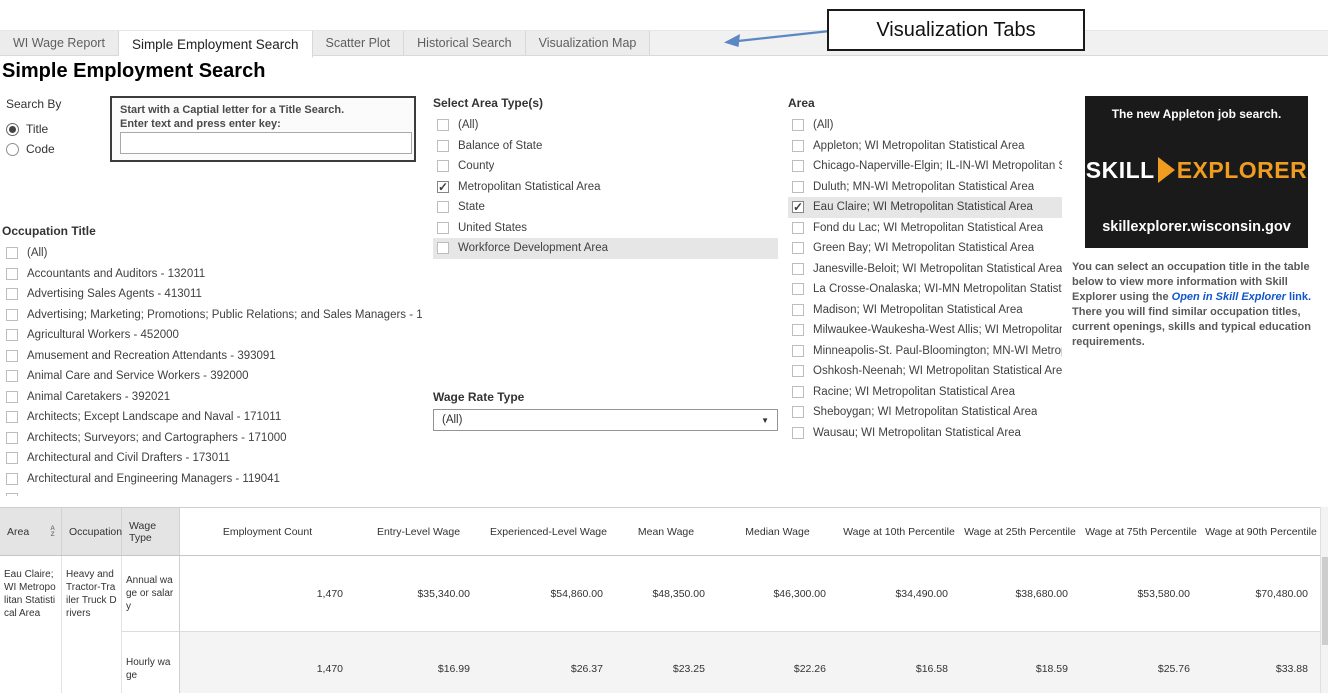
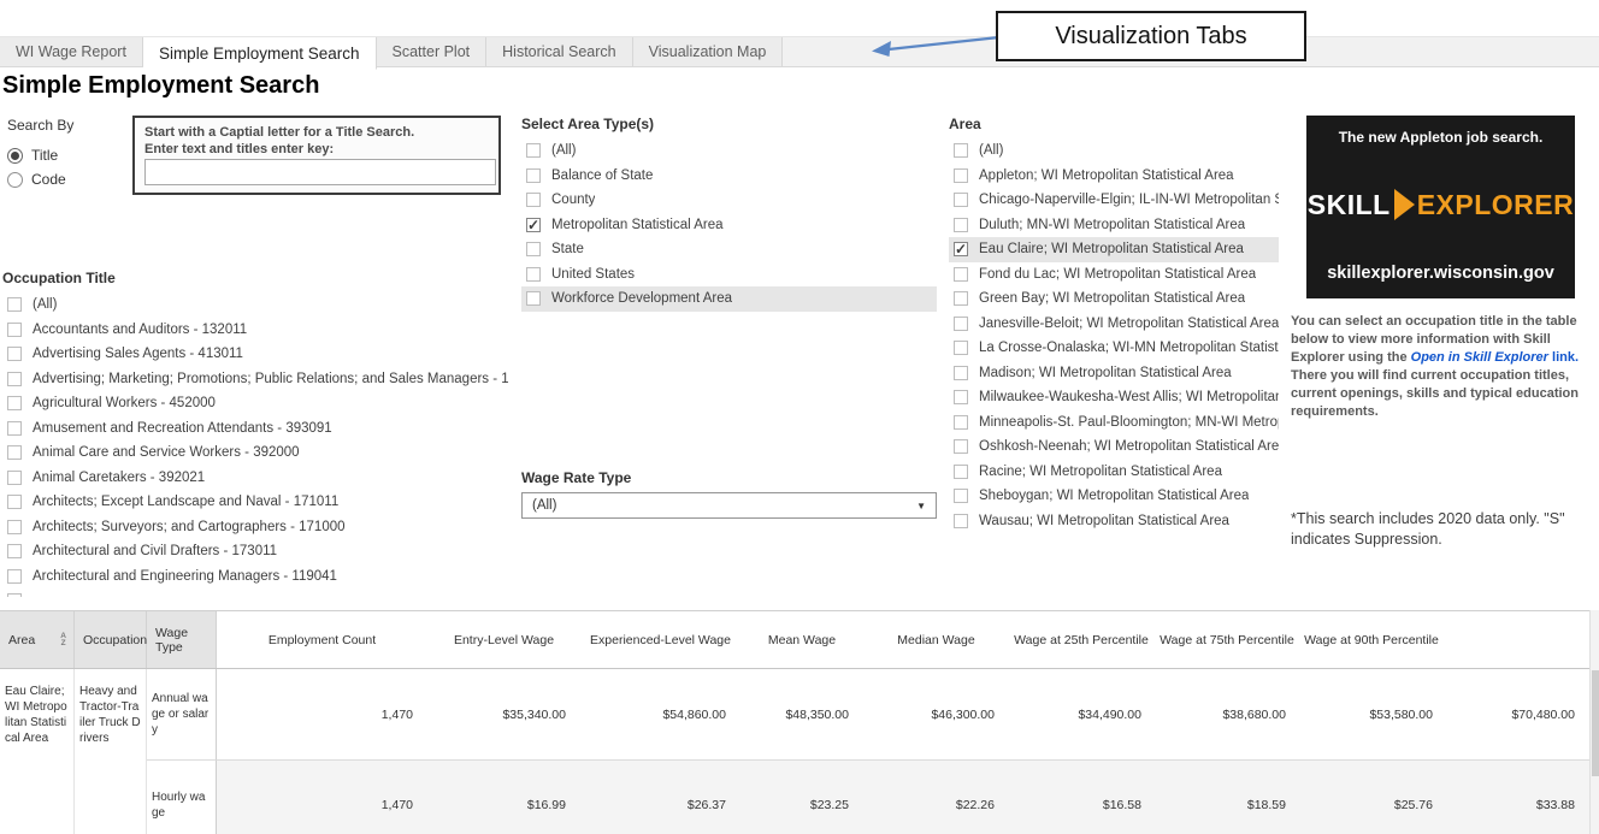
  WI Wage Report
  Simple Employment Search
  Scatter Plot
  Historical Search
  Visualization Map
  Visualization Tabs
  Simple Employment Search
  Search By
  Title
  Code
  Start with a Captial letter for a Title Search.
- Enter text and press enter key:
+ Enter text and titles enter key:
  Select Area Type(s)
  (All)
  Balance of State
  County
  Metropolitan Statistical Area
  State
  United States
  Workforce Development Area
  Occupation Title
  (All)
  Accountants and Auditors - 132011
  Advertising Sales Agents - 413011
  Advertising; Marketing; Promotions; Public Relations; and Sales Managers - 1
  Agricultural Workers - 452000
  Amusement and Recreation Attendants - 393091
  Animal Care and Service Workers - 392000
  Animal Caretakers - 392021
  Architects; Except Landscape and Naval - 171011
  Architects; Surveyors; and Cartographers - 171000
  Architectural and Civil Drafters - 173011
  Architectural and Engineering Managers - 119041
  Area
  (All)
  Appleton; WI Metropolitan Statistical Area
  Chicago-Naperville-Elgin; IL-IN-WI Metropolitan
  Duluth; MN-WI Metropolitan Statistical Area
  Eau Claire; WI Metropolitan Statistical Area
  Fond du Lac; WI Metropolitan Statistical Area
  Green Bay; WI Metropolitan Statistical Area
  Janesville-Beloit; WI Metropolitan Statistical Area
  La Crosse-Onalaska; WI-MN Metropolitan Statist
  Madison; WI Metropolitan Statistical Area
  Milwaukee-Waukesha-West Allis; WI Metropolita
  Minneapolis-St. Paul-Bloomington; MN-WI Metro
  Oshkosh-Neenah; WI Metropolitan Statistical Are
  Racine; WI Metropolitan Statistical Area
  Sheboygan; WI Metropolitan Statistical Area
  Wausau; WI Metropolitan Statistical Area
  Wage Rate Type
  (All)
  ▼
  The new Appleton job search.
  SKILL
  EXPLORER
  skillexplorer.wisconsin.gov
- You can select an occupation title in the table below to view more information with Skill Explorer using the Open in Skill Explorer link. There you will find similar occupation titles, current openings, skills and typical education requirements.
+ You can select an occupation title in the table below to view more information with Skill Explorer using the Open in Skill Explorer link. There you will find current occupation titles, current openings, skills and typical education requirements.
+ *This search includes 2020 data only. "S" indicates Suppression.
  Area
  Occupation
  Wage Type
  Employment Count
  Entry-Level Wage
  Experienced-Level Wage
  Mean Wage
  Median Wage
- Wage at 10th Percentile
  Wage at 25th Percentile
  Wage at 75th Percentile
  Wage at 90th Percentile
  Eau Claire; WI Metropolitan Statistical Area
  Heavy and Tractor-Trailer Truck Drivers
  Annual wage or salary
  1,470
  $35,340.00
  $54,860.00
  $48,350.00
  $46,300.00
  $34,490.00
  $38,680.00
  $53,580.00
  $70,480.00
  Hourly wage
  1,470
  $16.99
  $26.37
  $23.25
  $22.26
  $16.58
  $18.59
  $25.76
  $33.88
